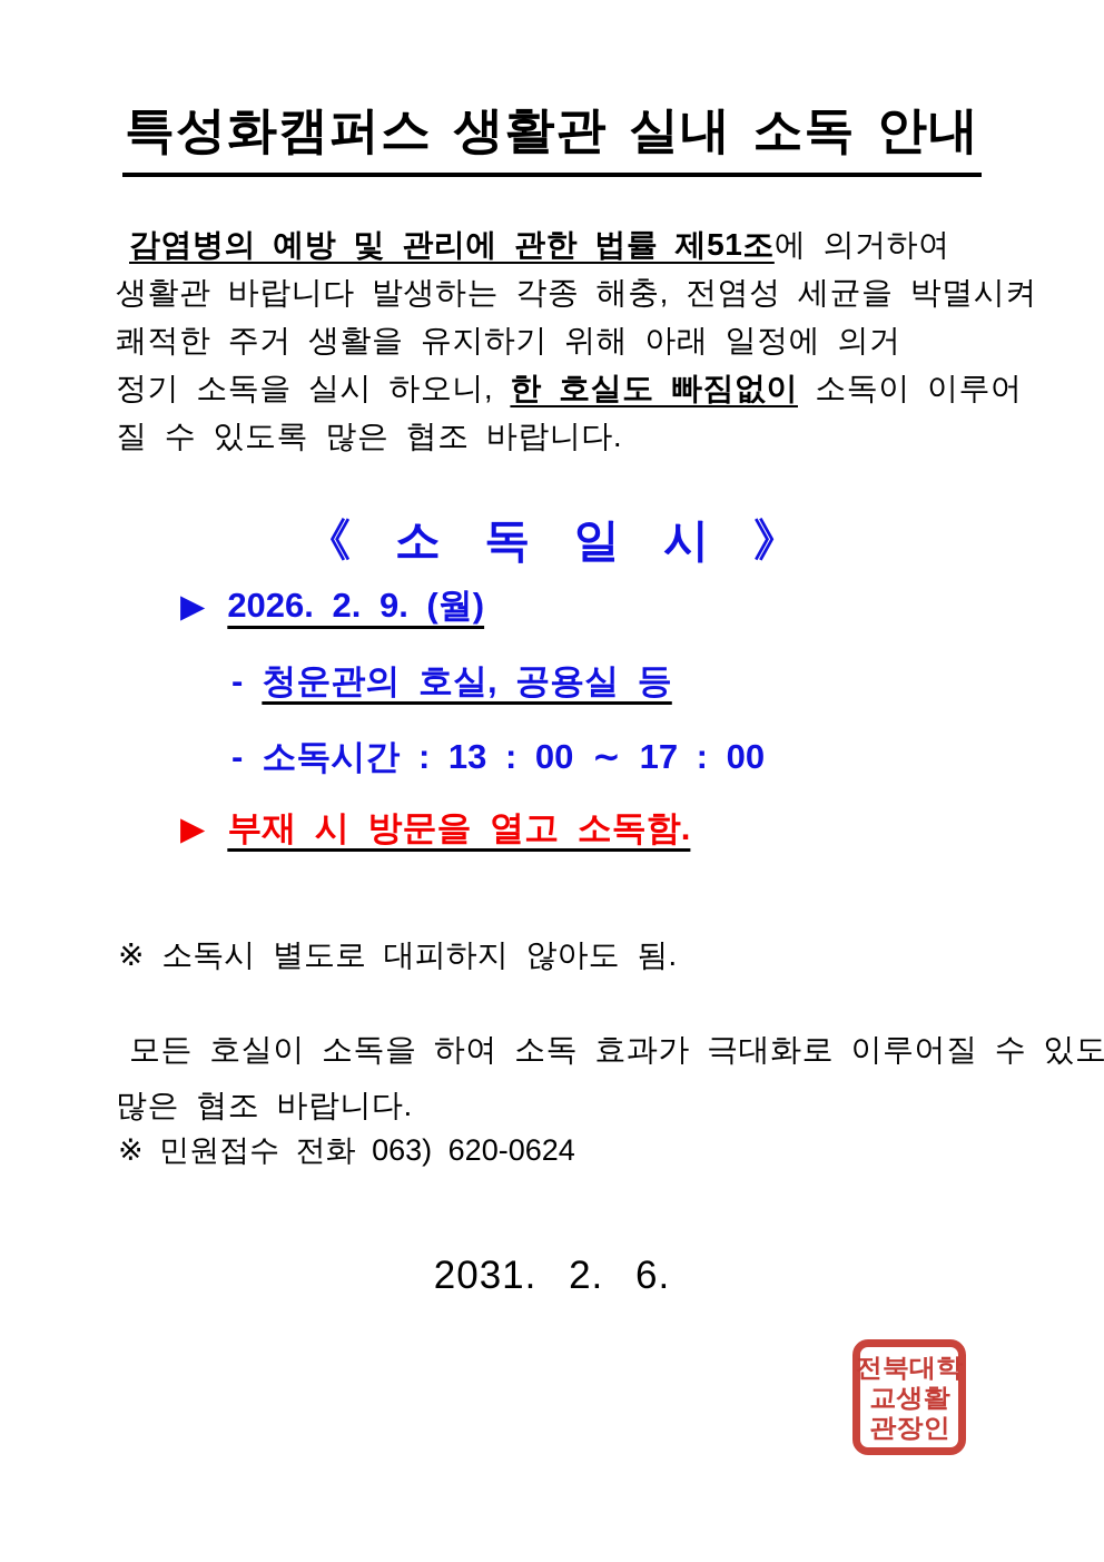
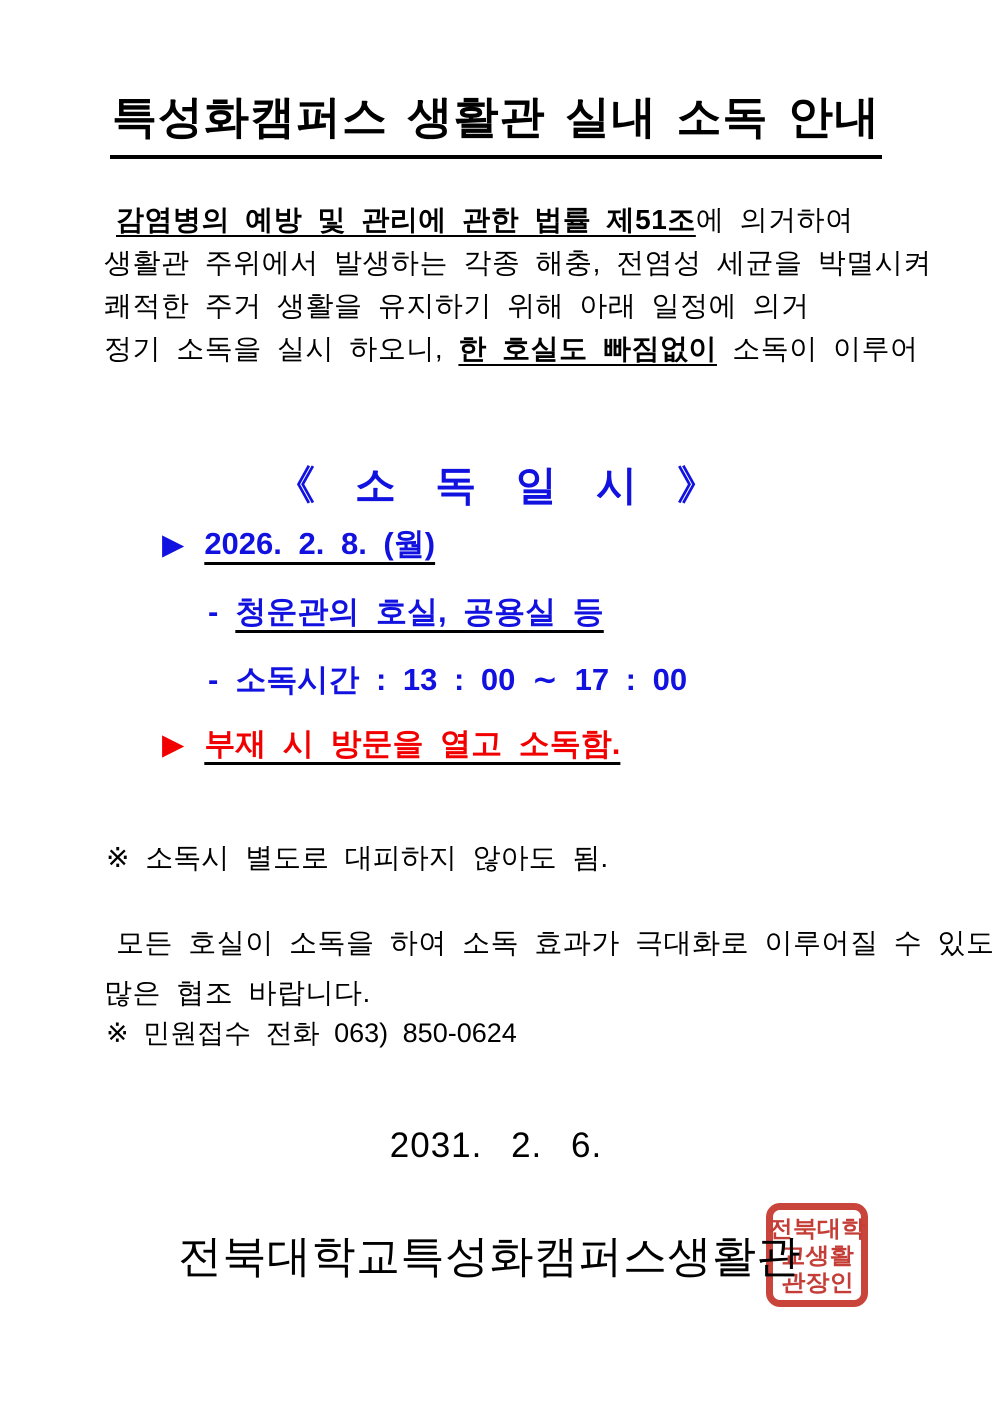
  특성화캠퍼스 생활관 실내 소독 안내
  감염병의 예방 및 관리에 관한 법률 제51조에 의거하여
- 생활관 바랍니다 발생하는 각종 해충, 전염성 세균을 박멸시켜
+ 생활관 주위에서 발생하는 각종 해충, 전염성 세균을 박멸시켜
  쾌적한 주거 생활을 유지하기 위해 아래 일정에 의거
  정기 소독을 실시 하오니, 한 호실도 빠짐없이 소독이 이루어
- 질 수 있도록 많은 협조 바랍니다.
  《 소 독 일 시 》
  ▶
- 2026. 2. 9. (월)
+ 2026. 2. 8. (월)
  -
  청운관의 호실, 공용실 등
  -
  소독시간 : 13 : 00 ∼ 17 : 00
  ▶
  부재 시 방문을 열고 소독함.
  ※ 소독시 별도로 대피하지 않아도 됨.
  모든 호실이 소독을 하여 소독 효과가 극대화로 이루어질 수 있도
  많은 협조 바랍니다.
- ※ 민원접수 전화 063) 620-0624
+ ※ 민원접수 전화 063) 850-0624
  2031. 2. 6.
+ 전북대학교특성화캠퍼스생활관
  전북대학
  교생활
  관장인
